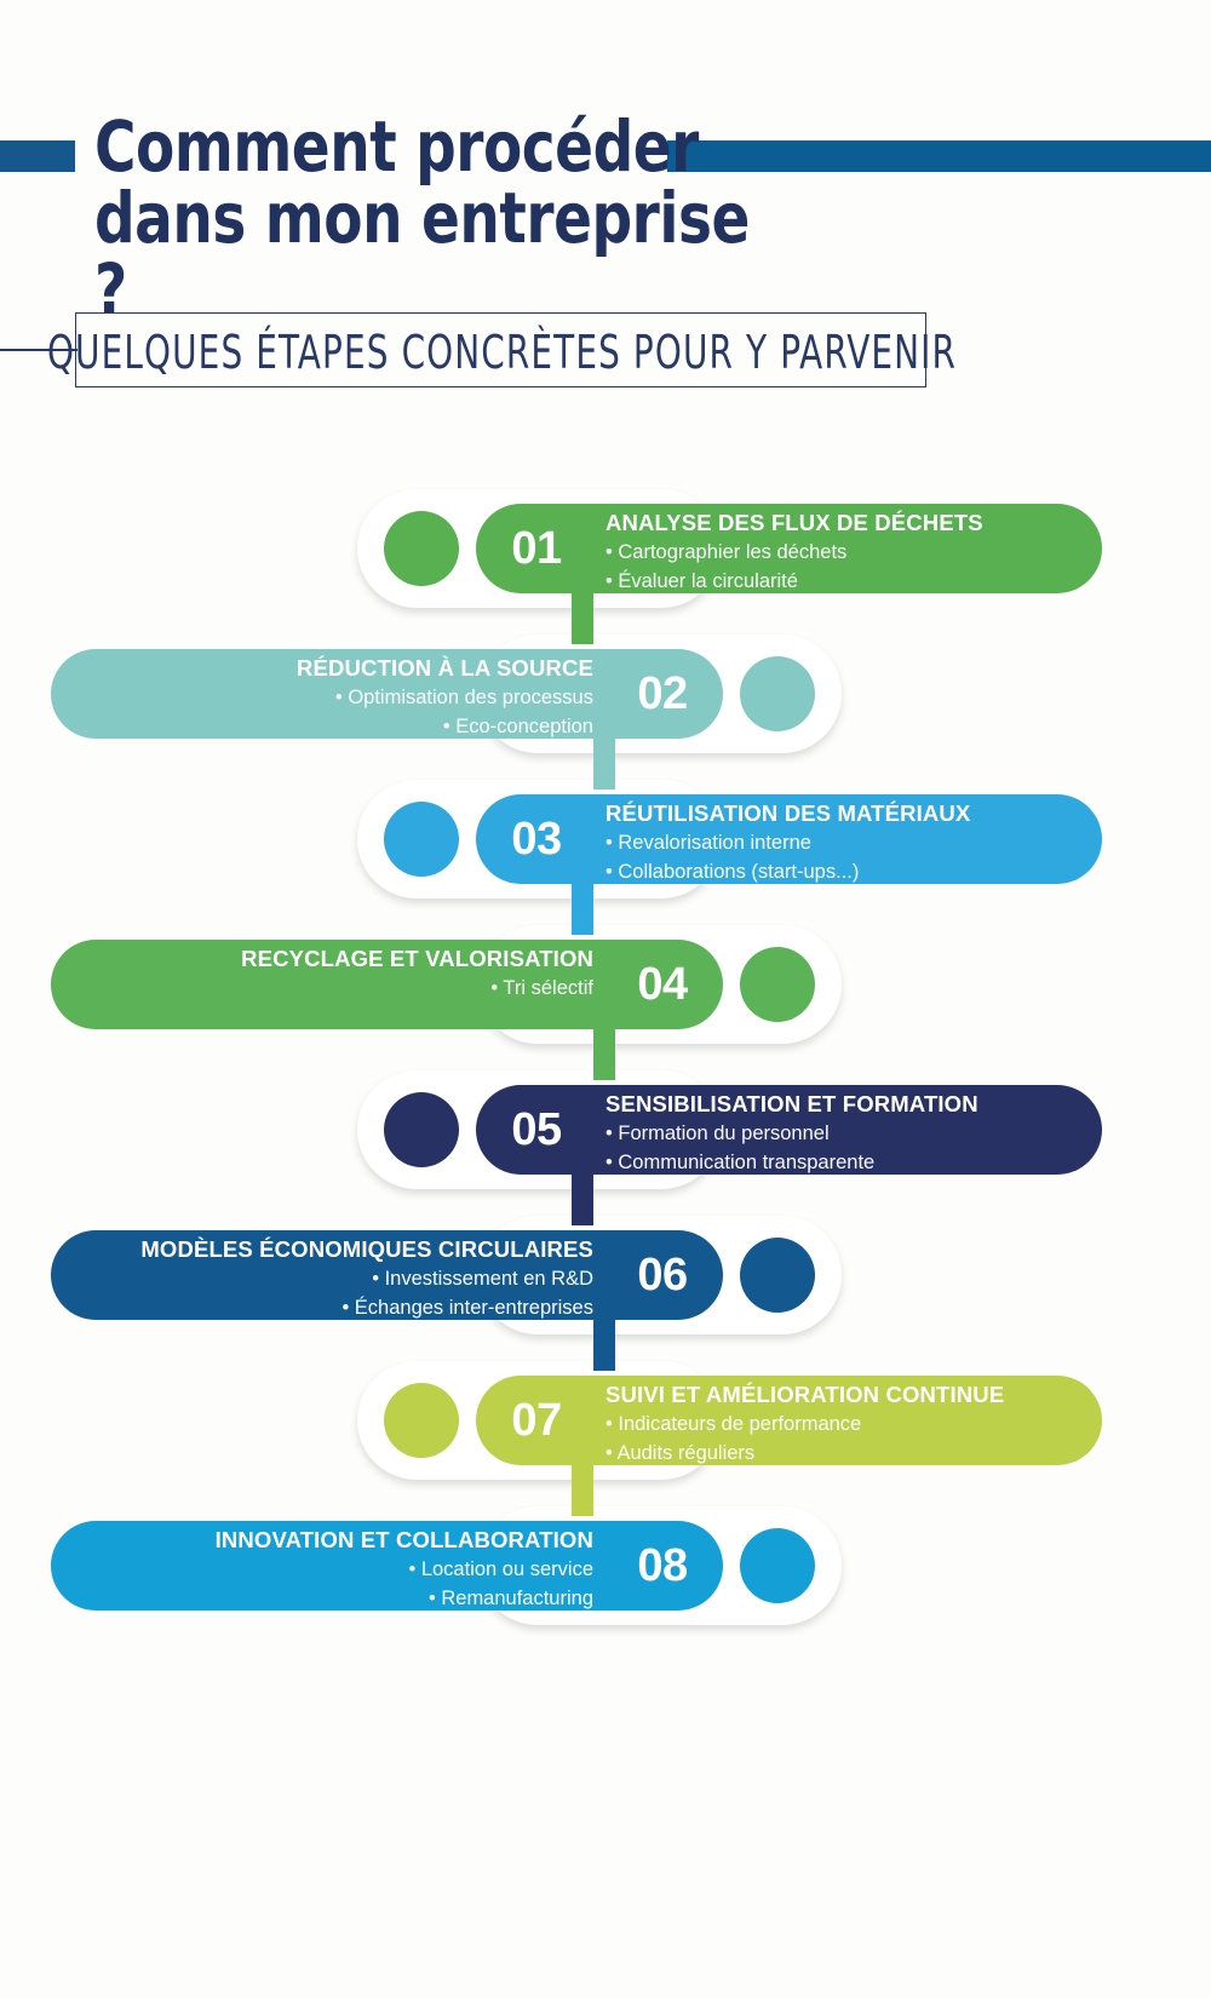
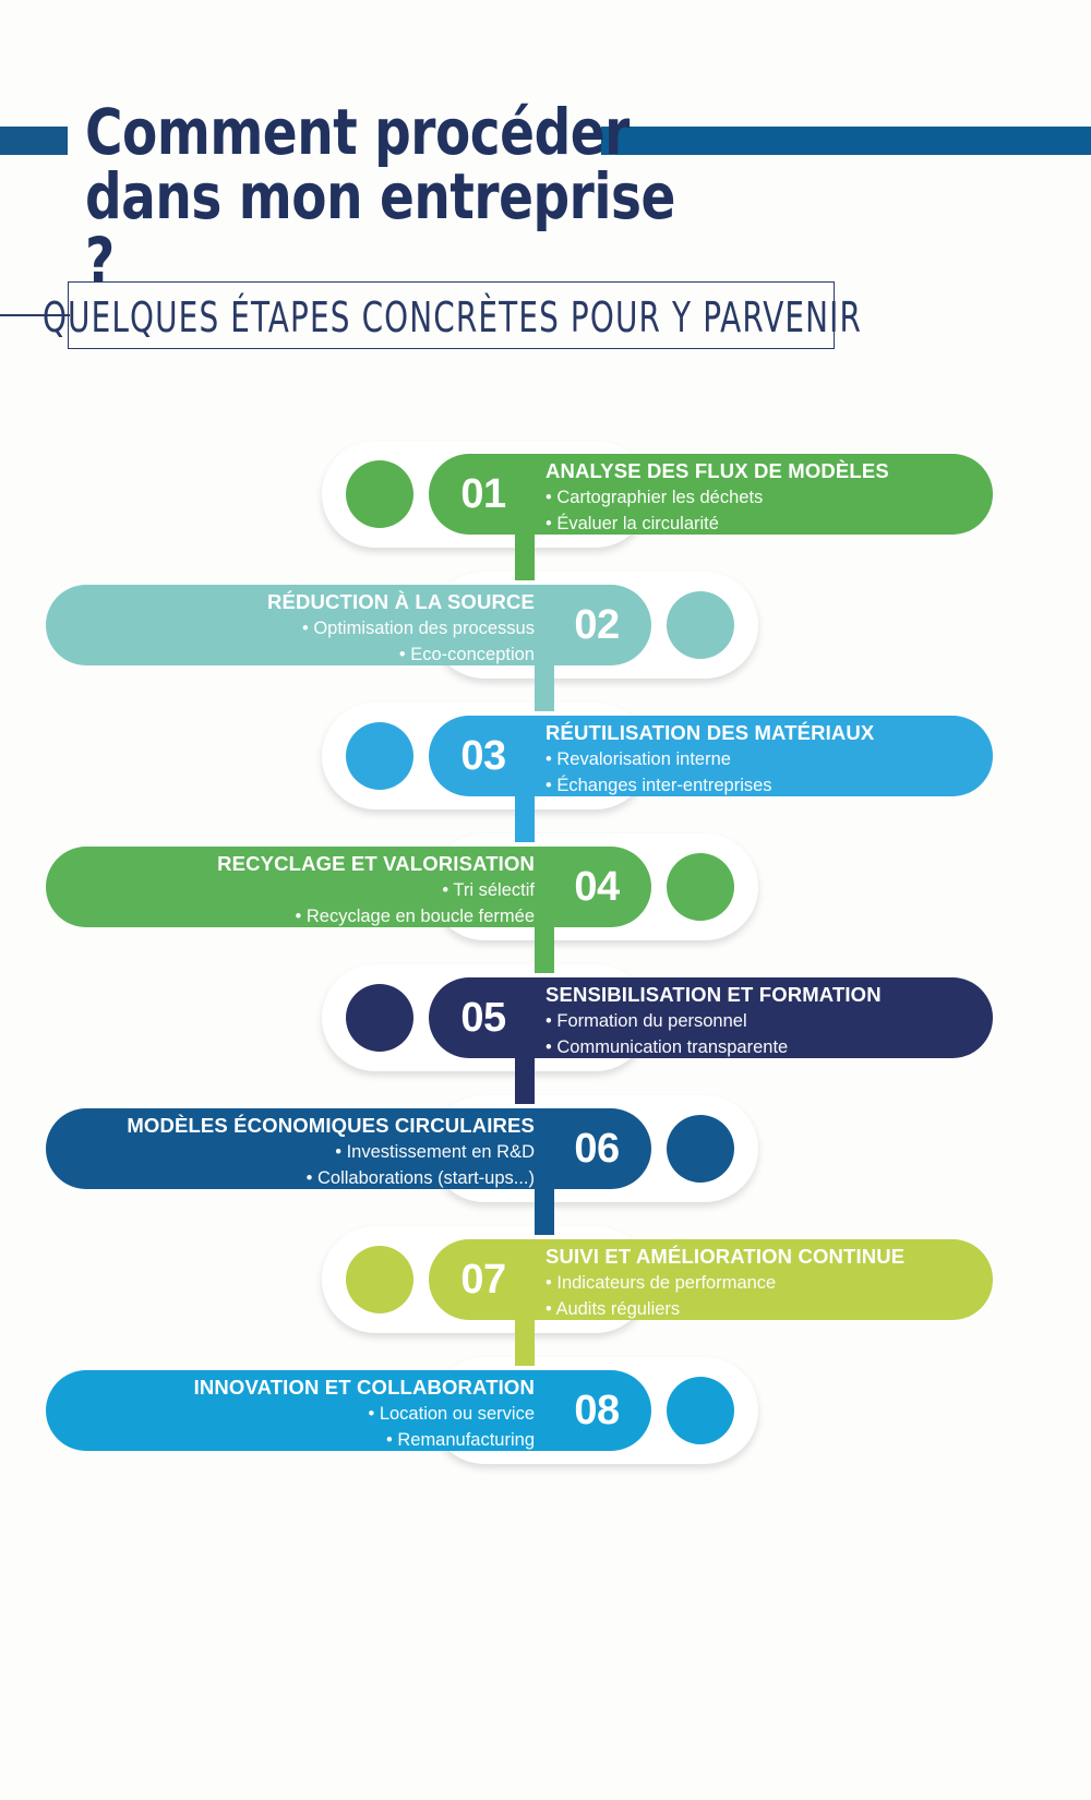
  Comment procéder
  dans mon entreprise ?
  ELQUES ÉTAPES CONCRÈTES POUR Y PARVE
  01
- ANALYSE DES FLUX DE DÉCHETS
+ ANALYSE DES FLUX DE MODÈLES
  • Cartographier les déchets
  • Évaluer la circularité
  02
  RÉDUCTION À LA SOURCE
  • Optimisation des processus
  • Eco-conception
  03
  RÉUTILISATION DES MATÉRIAUX
  • Revalorisation interne
- • Collaborations (start-ups...)
+ • Échanges inter-entreprises
  04
  RECYCLAGE ET VALORISATION
  • Tri sélectif
+ • Recyclage en boucle fermée
  05
  SENSIBILISATION ET FORMATION
  • Formation du personnel
  • Communication transparente
  06
  MODÈLES ÉCONOMIQUES CIRCULAIRES
  • Investissement en R&D
- • Échanges inter-entreprises
+ • Collaborations (start-ups...)
  07
  SUIVI ET AMÉLIORATION CONTINUE
  • Indicateurs de performance
  • Audits réguliers
  08
  INNOVATION ET COLLABORATION
  • Location ou service
  • Remanufacturing
